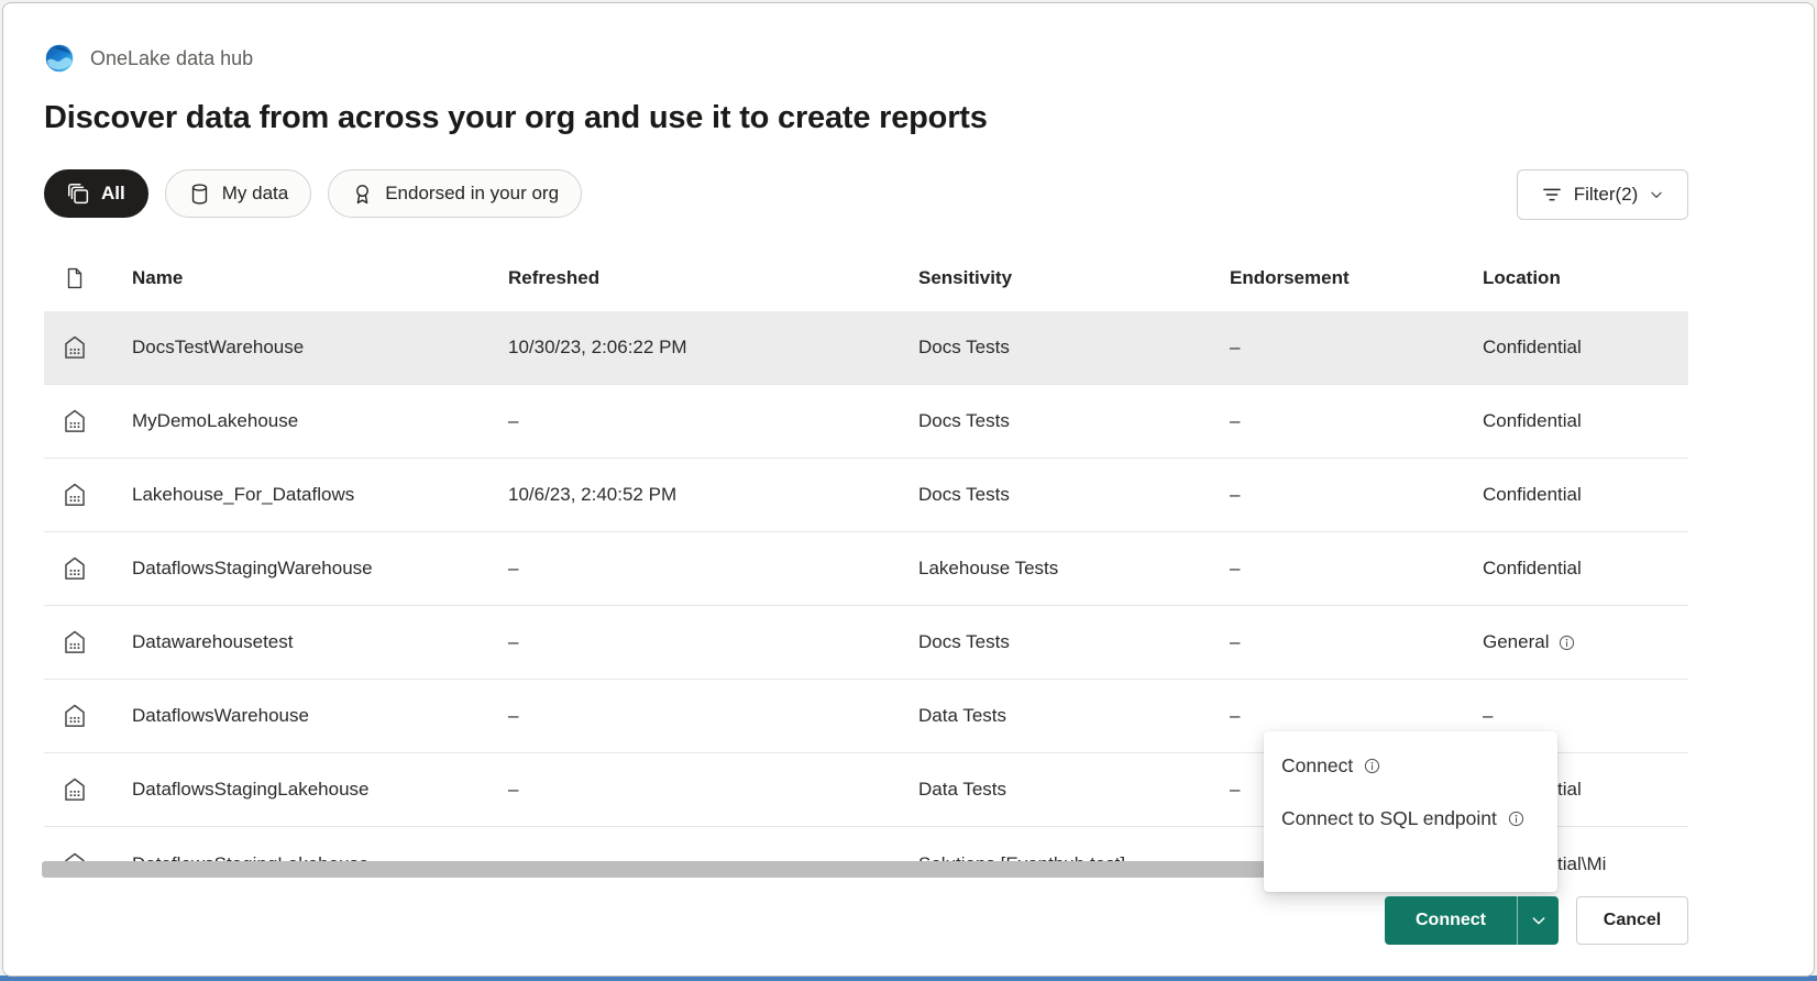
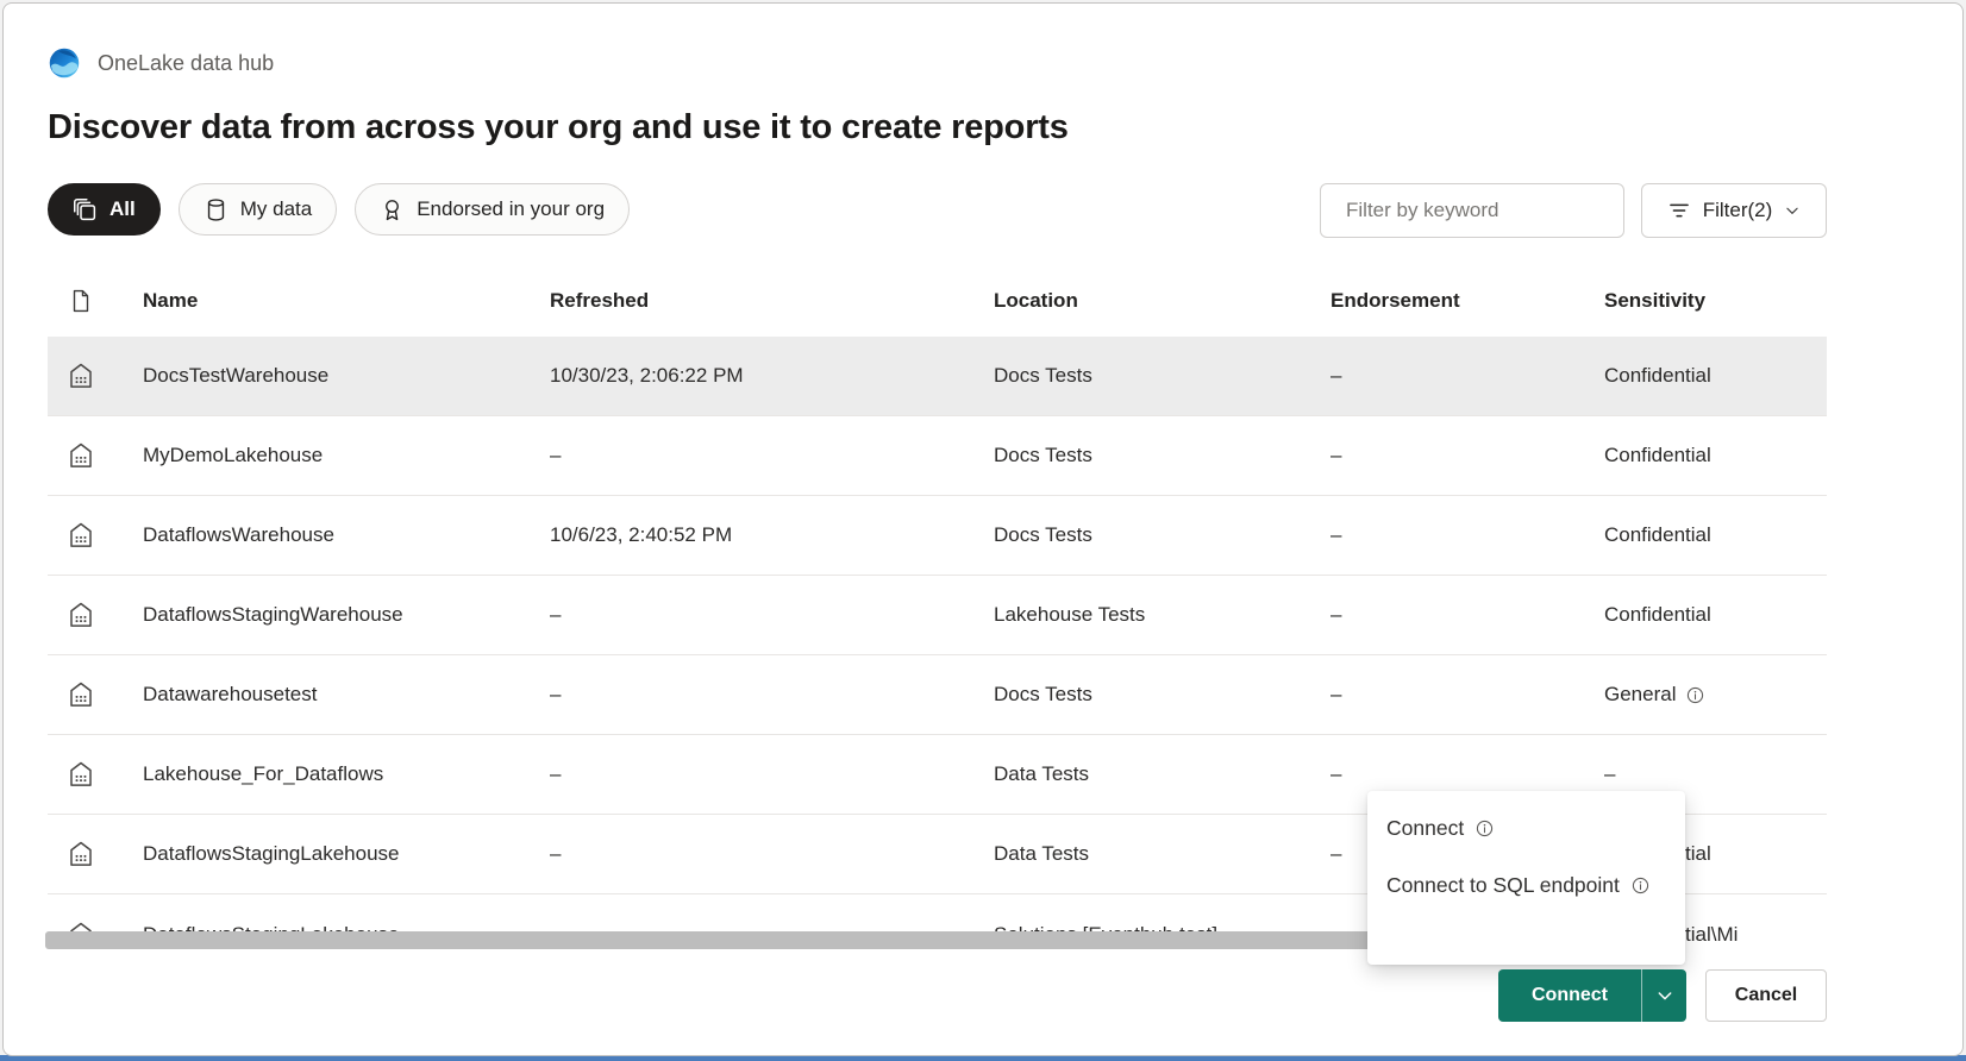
  OneLake data hub
  Discover data from across your org and use it to create reports
  All
  My data
  Endorsed in your org
+ Filter by keyword
  Filter(2)
  Name
  Refreshed
- Sensitivity
+ Location
  Endorsement
- Location
+ Sensitivity
  DocsTestWarehouse
  10/30/23, 2:06:22 PM
  Docs Tests
  –
  Confidential
  MyDemoLakehouse
  –
  Docs Tests
  –
  Confidential
- Lakehouse_For_Dataflows
+ DataflowsWarehouse
  10/6/23, 2:40:52 PM
  Docs Tests
  –
  Confidential
  DataflowsStagingWarehouse
  –
  Lakehouse Tests
  –
  Confidential
  Datawarehousetest
  –
  Docs Tests
  –
  General
- DataflowsWarehouse
+ Lakehouse_For_Dataflows
  –
  Data Tests
  –
  –
  DataflowsStagingLakehouse
  –
  Data Tests
  –
  Connect
  Connect to SQL endpoint
  Connect
  Cancel
